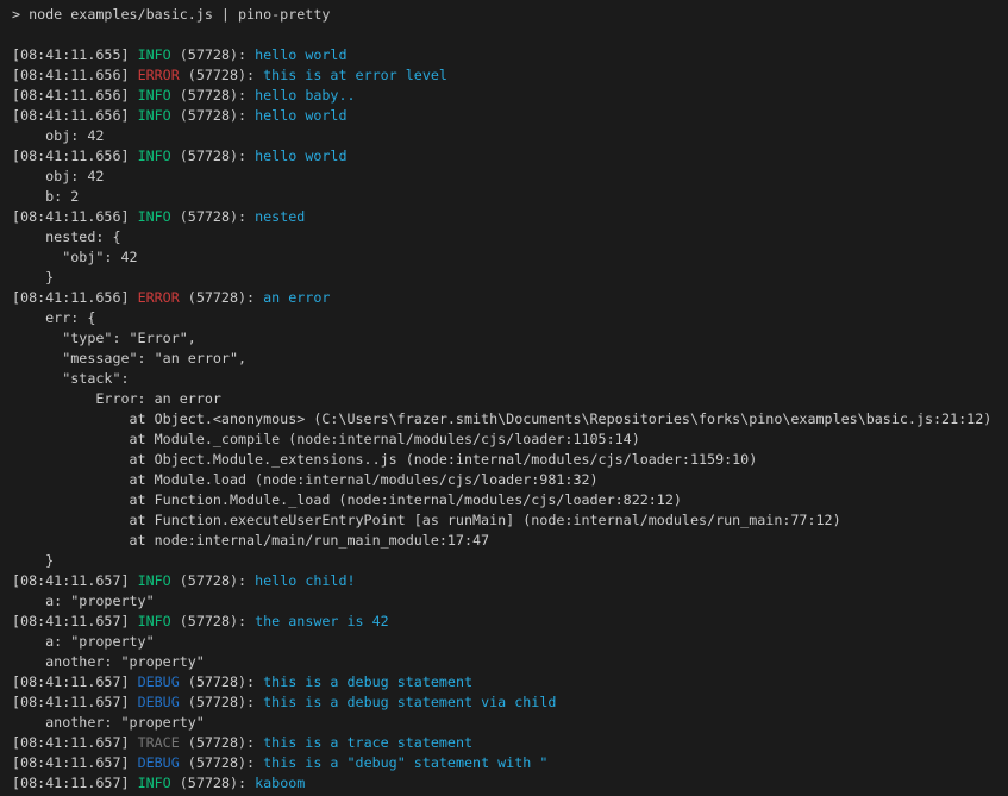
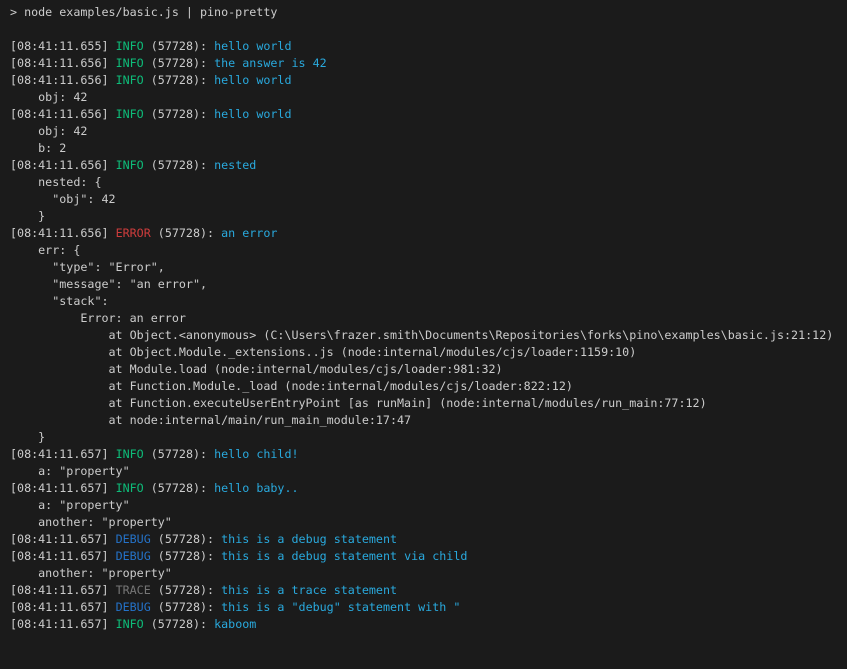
  > node examples/basic.js | pino-pretty
  [08:41:11.655] INFO (57728): hello world
- [08:41:11.656] ERROR (57728): this is at error level
- [08:41:11.656] INFO (57728): hello baby..
+ [08:41:11.656] INFO (57728): the answer is 42
  [08:41:11.656] INFO (57728): hello world
  obj: 42
  [08:41:11.656] INFO (57728): hello world
  obj: 42
  b: 2
  [08:41:11.656] INFO (57728): nested
  nested: {
  "obj": 42
  }
  [08:41:11.656] ERROR (57728): an error
  err: {
  "type": "Error",
  "message": "an error",
  "stack":
  Error: an error
  at Object.<anonymous> (C:\Users\frazer.smith\Documents\Repositories\forks\pino\examples\basic.js:21:12)
- at Module._compile (node:internal/modules/cjs/loader:1105:14)
  at Object.Module._extensions..js (node:internal/modules/cjs/loader:1159:10)
  at Module.load (node:internal/modules/cjs/loader:981:32)
  at Function.Module._load (node:internal/modules/cjs/loader:822:12)
  at Function.executeUserEntryPoint [as runMain] (node:internal/modules/run_main:77:12)
  at node:internal/main/run_main_module:17:47
  }
  [08:41:11.657] INFO (57728): hello child!
  a: "property"
- [08:41:11.657] INFO (57728): the answer is 42
+ [08:41:11.657] INFO (57728): hello baby..
  a: "property"
  another: "property"
  [08:41:11.657] DEBUG (57728): this is a debug statement
  [08:41:11.657] DEBUG (57728): this is a debug statement via child
  another: "property"
  [08:41:11.657] TRACE (57728): this is a trace statement
  [08:41:11.657] DEBUG (57728): this is a "debug" statement with "
  [08:41:11.657] INFO (57728): kaboom
